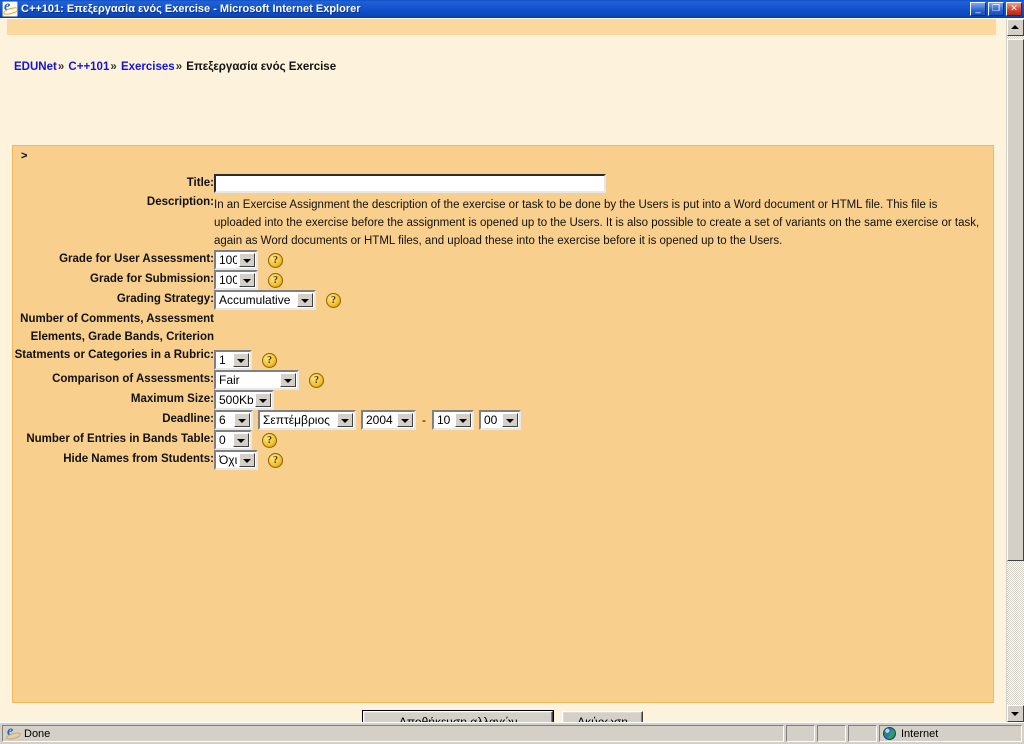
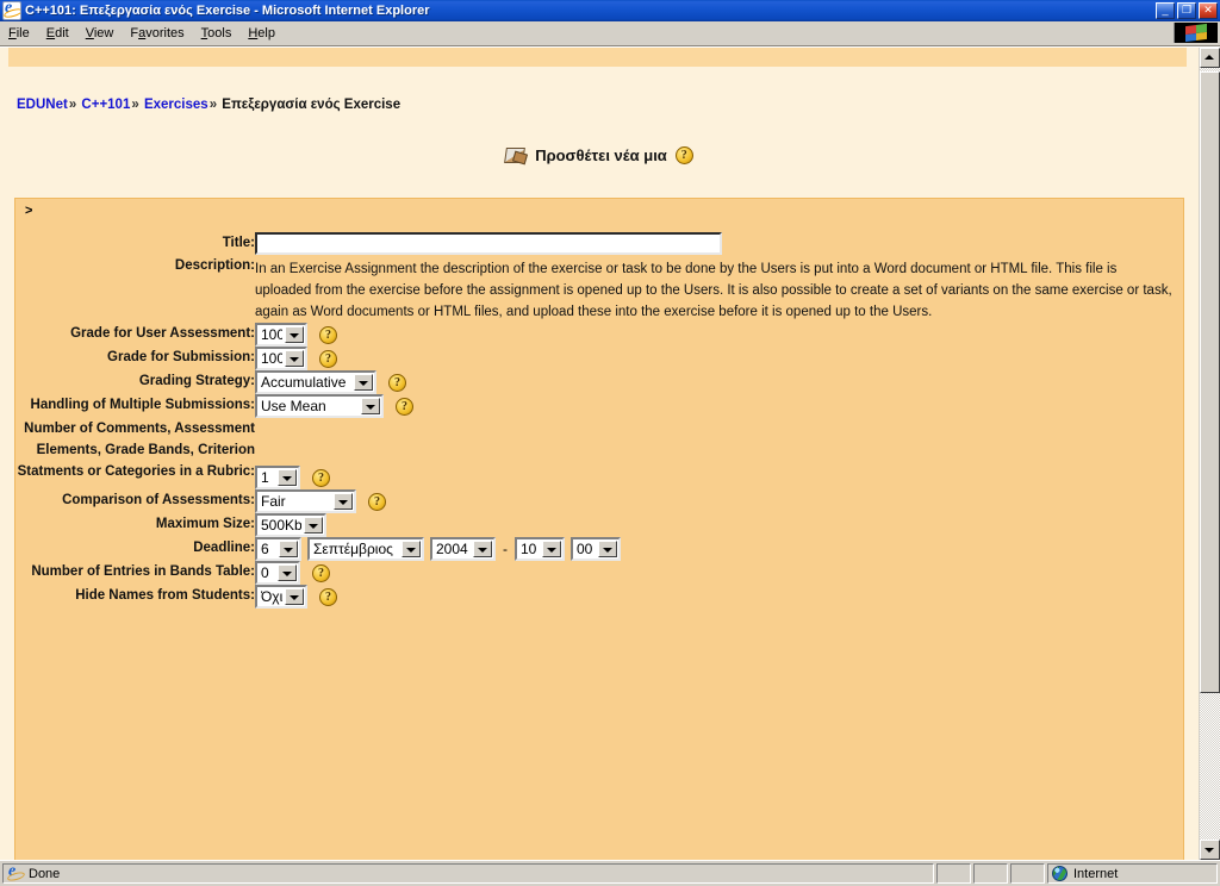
  C++101: Επεξεργασία ενός Exercise - Microsoft Internet Explorer
  _
  ❐
  ✕
+ File
+ Edit
+ View
+ Favorites
+ Tools
+ Help
  EDUNet» C++101» Exercises» Επεξεργασία ενός Exercise
+ Προσθέτει νέα μια
+ ?
  >
  Title:
- Description:	In an Exercise Assignment the description of the exercise or task to be done by the Users is put into a Word document or HTML file. This file is uploaded into the exercise before the assignment is opened up to the Users. It is also possible to create a set of variants on the same exercise or task, again as Word documents or HTML files, and upload these into the exercise before it is opened up to the Users.
+ Description:	In an Exercise Assignment the description of the exercise or task to be done by the Users is put into a Word document or HTML file. This file is uploaded from the exercise before the assignment is opened up to the Users. It is also possible to create a set of variants on the same exercise or task, again as Word documents or HTML files, and upload these into the exercise before it is opened up to the Users.
  Grade for User Assessment:	100 ?
  Grade for Submission:	100 ?
  Grading Strategy:	Accumulative ?
+ Handling of Multiple Submissions:	Use Mean ?
  Number of Comments, Assessment Elements, Grade Bands, Criterion Statments or Categories in a Rubric:	1 ?
  Comparison of Assessments:	Fair ?
  Maximum Size:	500Kb
  Deadline:	6 Σεπτέμβριος 2004 - 10 00
  Number of Entries in Bands Table:	0 ?
  Hide Names from Students:	Όχι ?
  Done
  Internet
